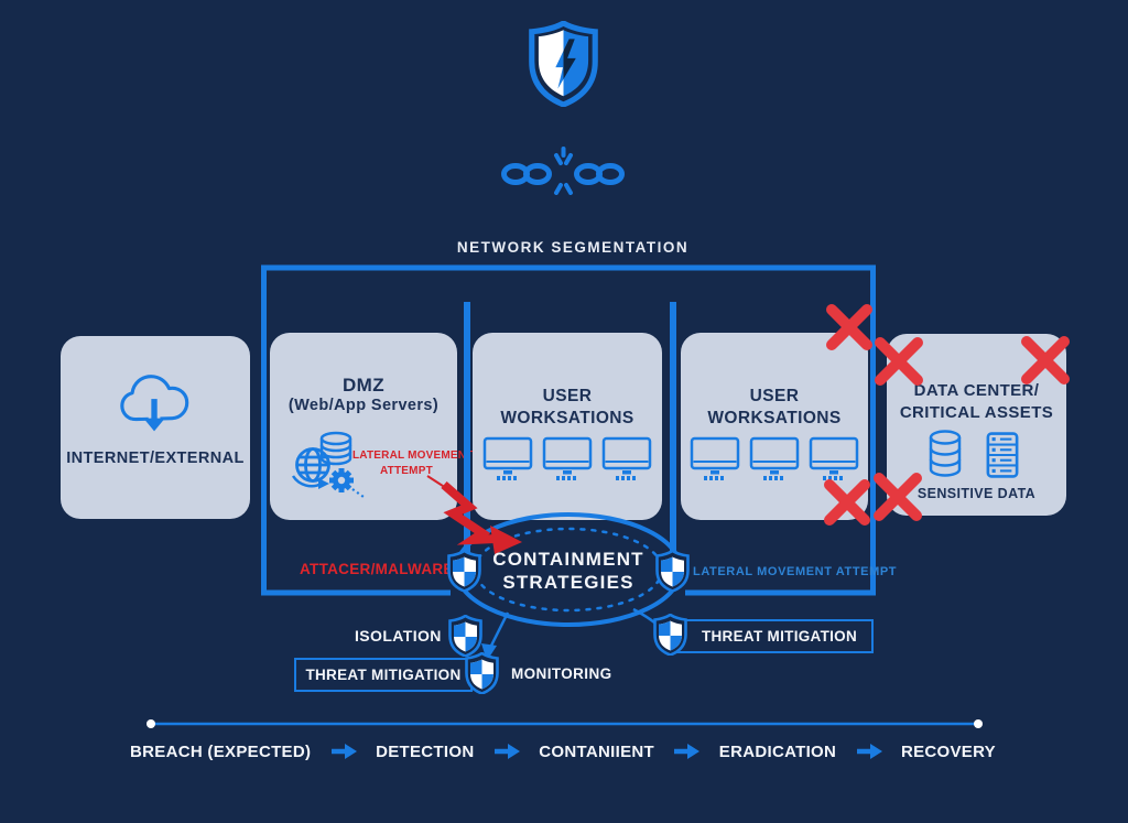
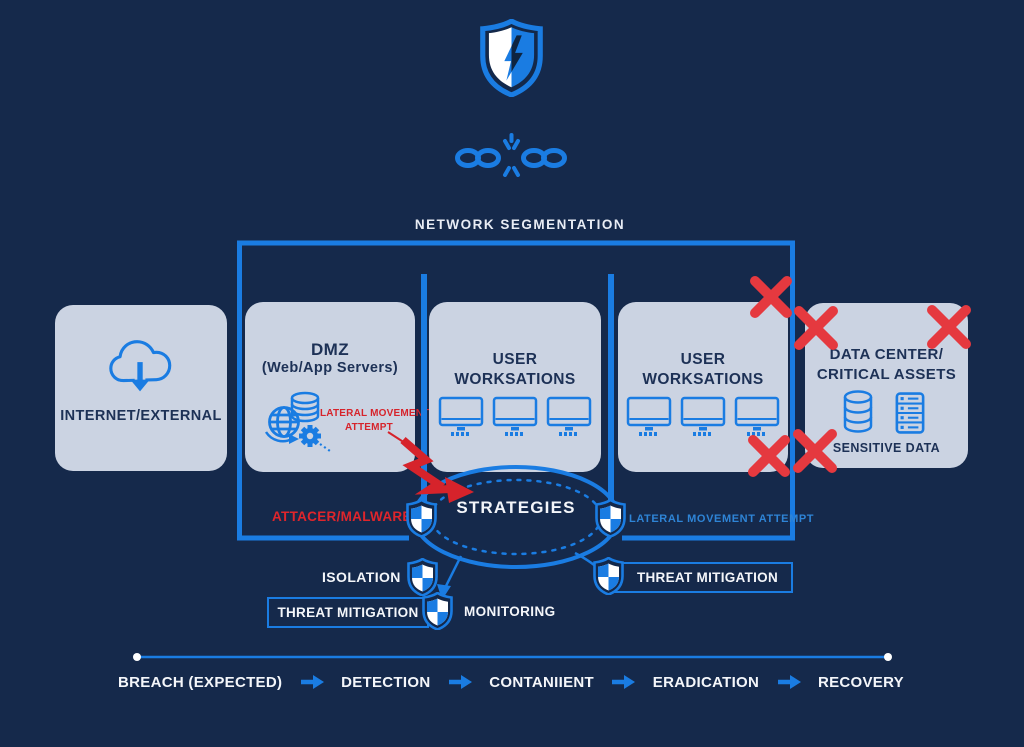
  NETWORK SEGMENTATION
  INTERNET/EXTERNAL
  DMZ
  (Web/App Servers)
  LATERAL MOVEMEN
  ATTEMPT
  USER
  WORKSATIONS
  USER
  WORKSATIONS
  DATA CENTER/
  CRITICAL ASSETS
  SENSITIVE DATA
- CONTAINMENT
  STRATEGIES
  ATTACER/MALWAR
  LATERAL MOVEMENT ATTEMPT
  ISOLATION
  THREAT MITIGATION
  MONITORING
  THREAT MITIGATION
  BREACH (EXPECTED)
  DETECTION
  CONTANIIENT
  ERADICATION
  RECOVERY
